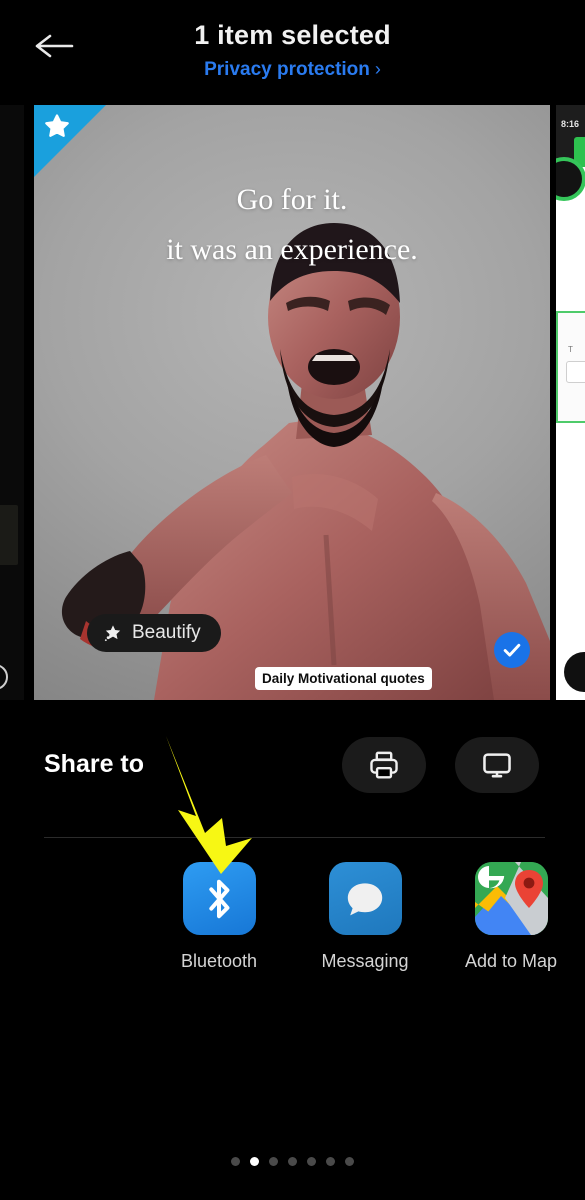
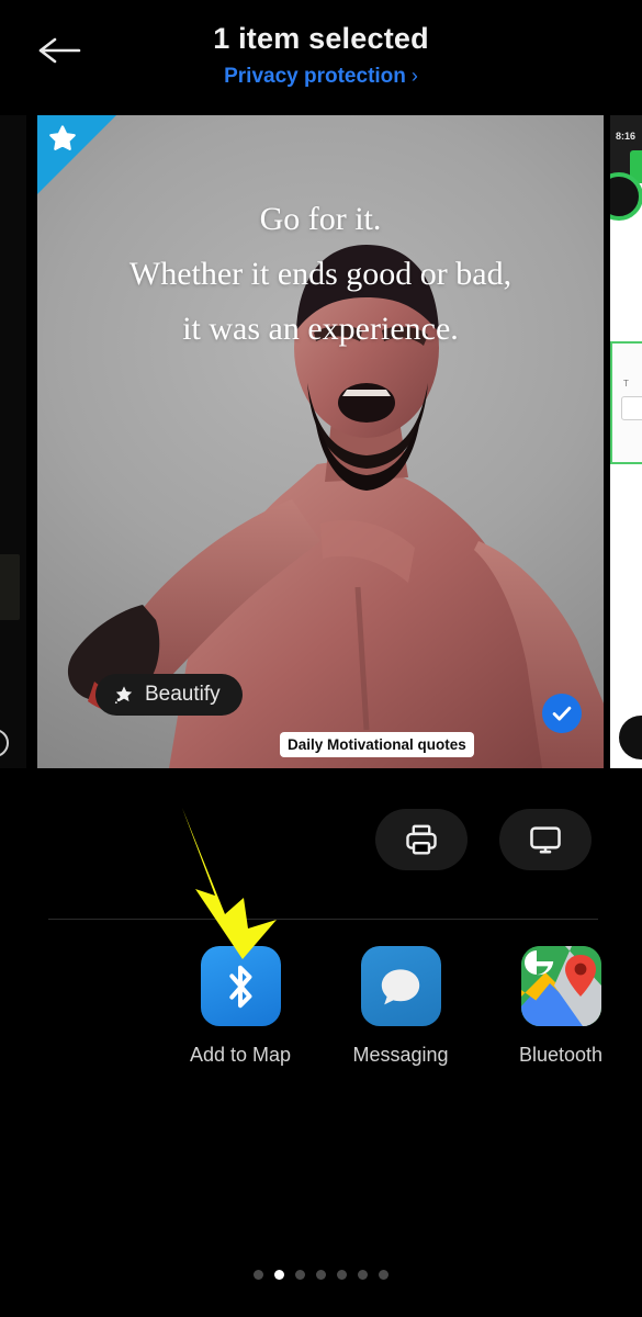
  1 item selected
  Privacy protection ›
  Go for it.
+ Whether it ends good or bad,
  it was an experience.
  Beautify
  Daily Motivational quotes
  8:16
  T
- Share to
- Bluetooth
+ Add to Map
  Messaging
- Add to Map
+ Bluetooth
